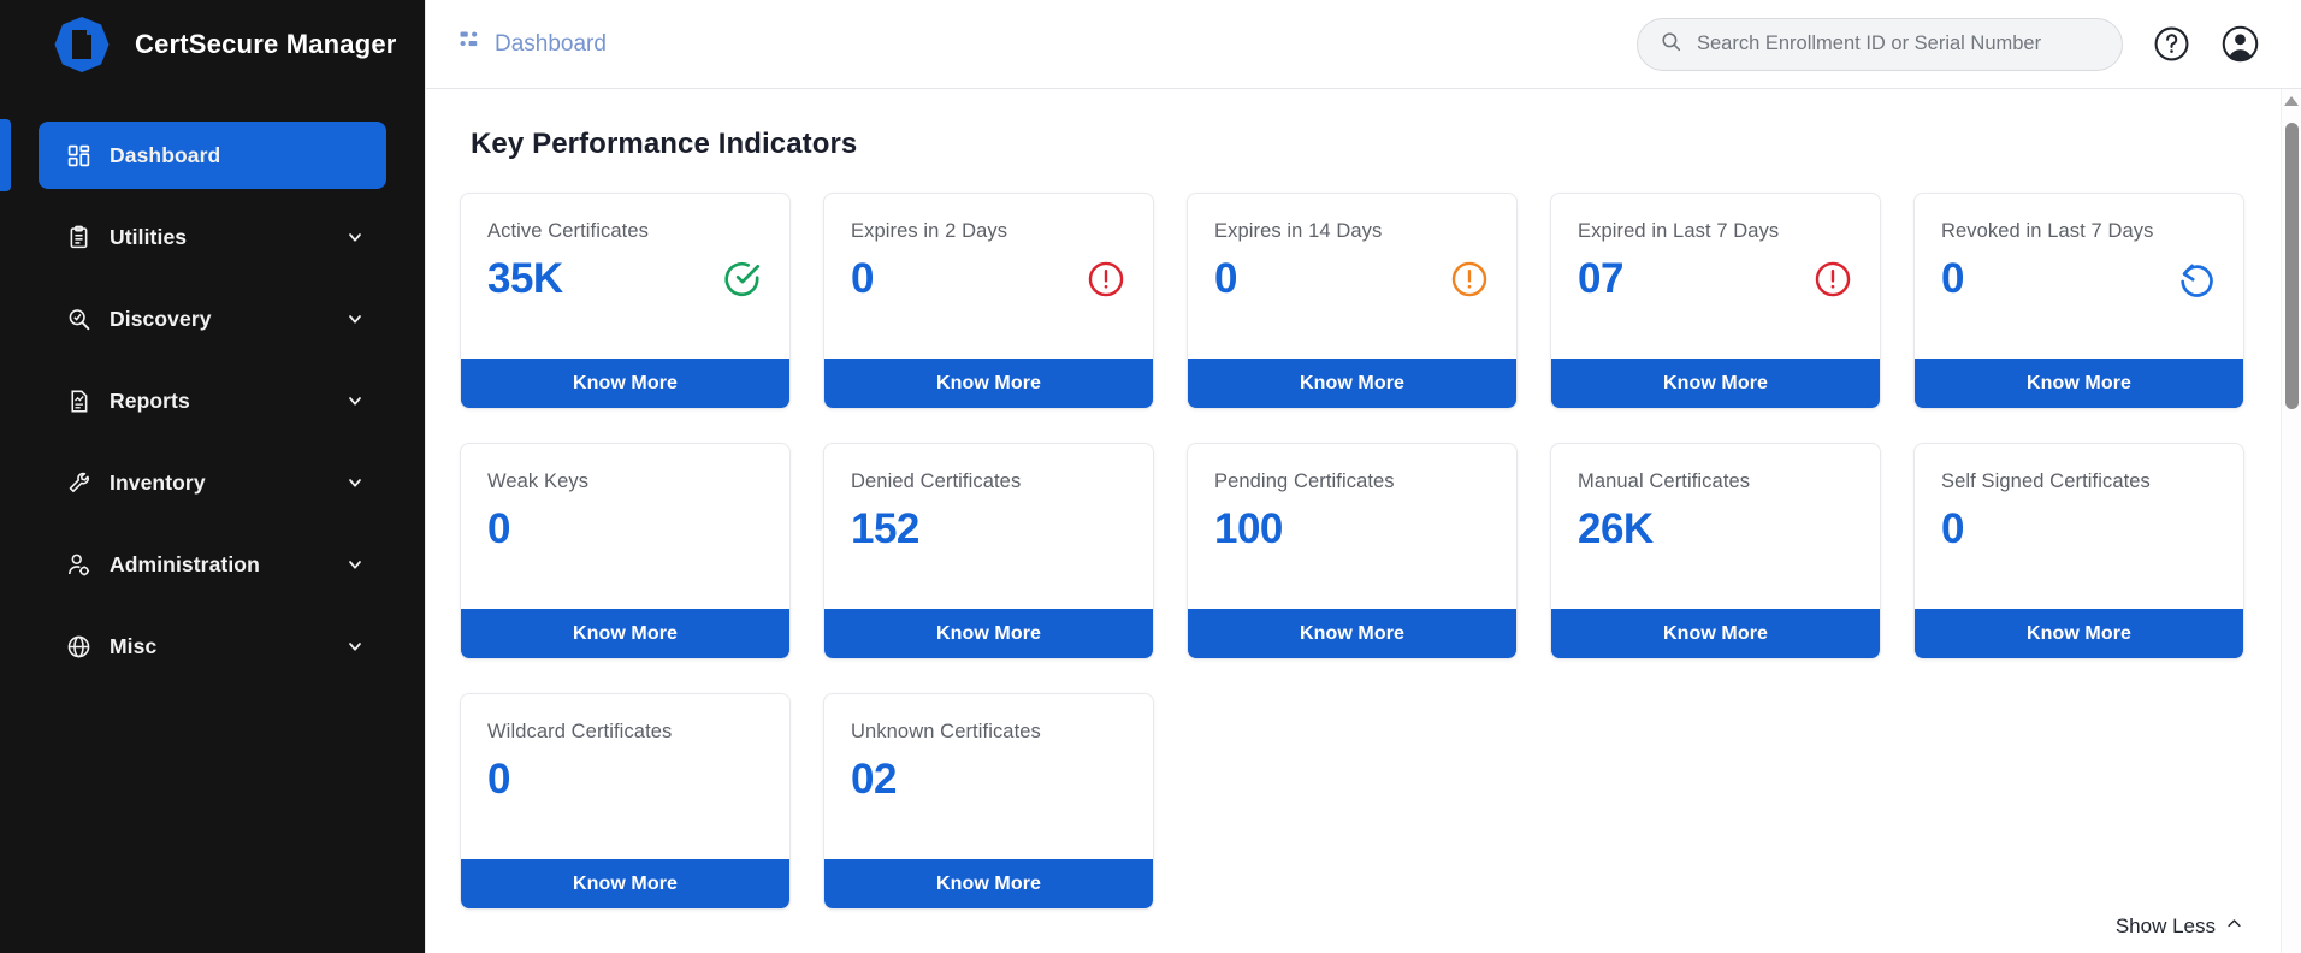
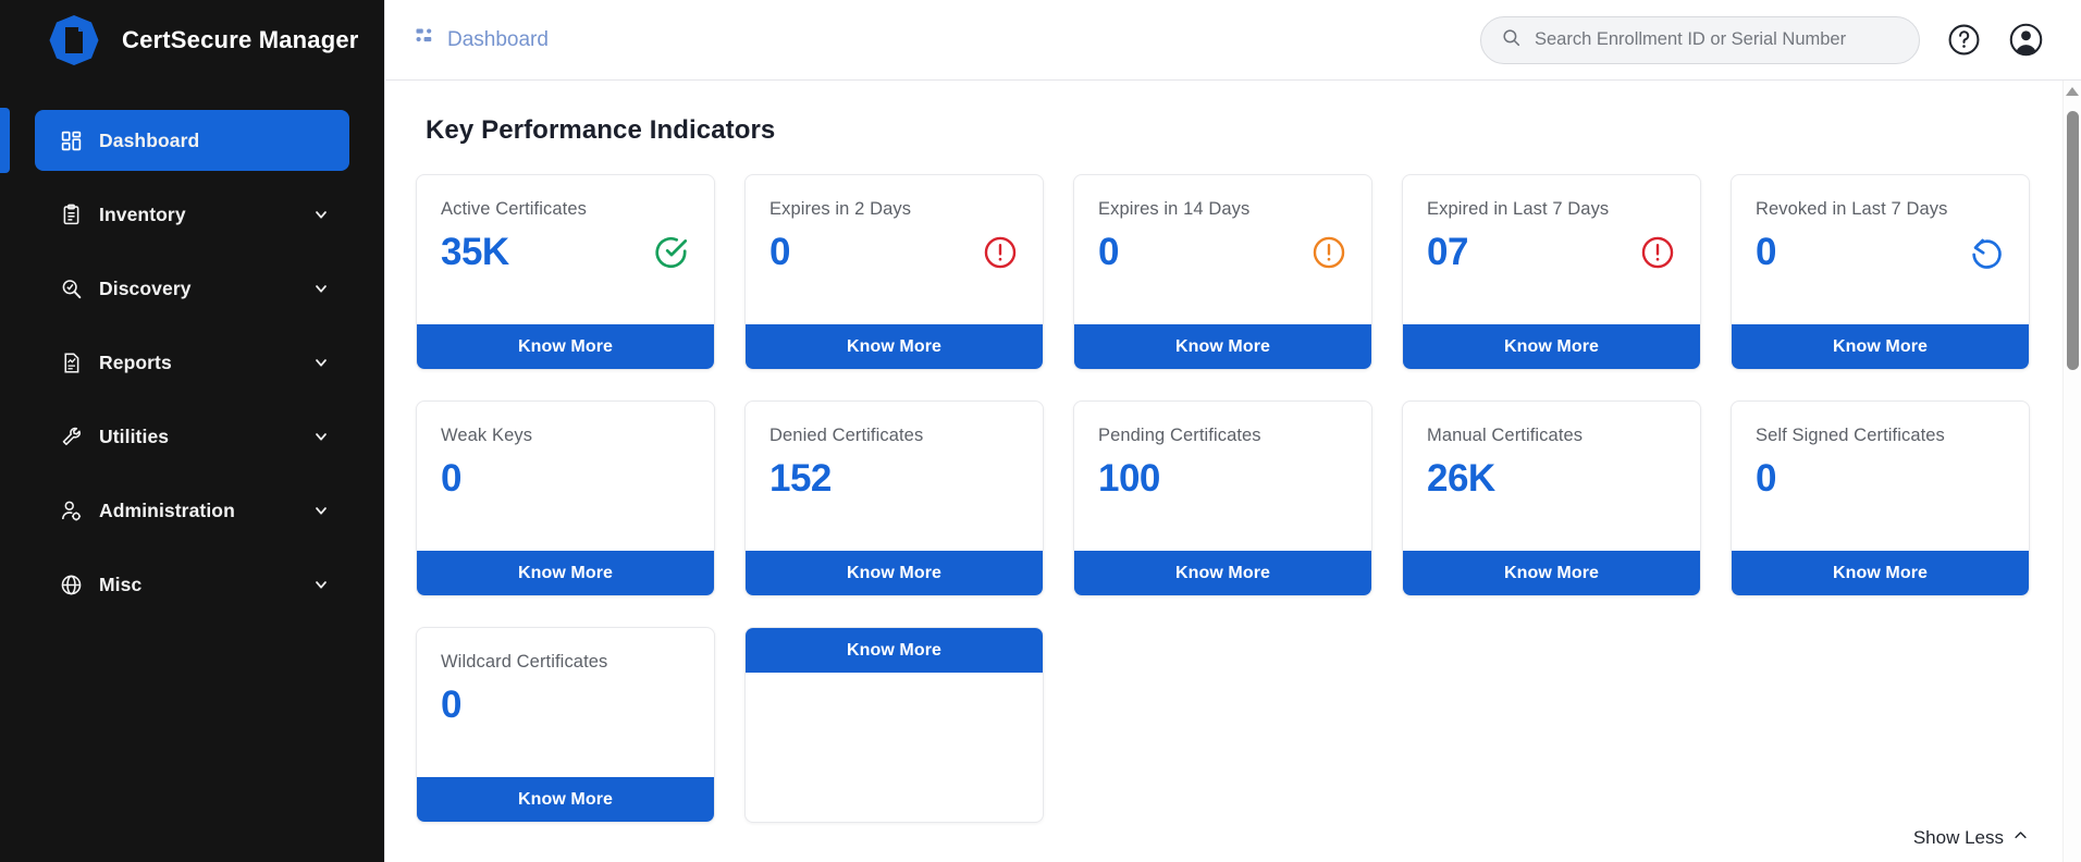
  CertSecure Manager
  Dashboard
- Utilities
+ Inventory
  Discovery
  Reports
- Inventory
+ Utilities
  Administration
  Misc
  Dashboard
  Search Enrollment ID or Serial Number
  Key Performance Indicators
  Active Certificates
  35K
  Know More
  Expires in 2 Days
  0
  Know More
  Expires in 14 Days
  0
  Know More
  Expired in Last 7 Days
  07
  Know More
  Revoked in Last 7 Days
  0
  Know More
  Weak Keys
  0
  Know More
  Denied Certificates
  152
  Know More
  Pending Certificates
  100
  Know More
  Manual Certificates
  26K
  Know More
  Self Signed Certificates
  0
  Know More
  Wildcard Certificates
  0
  Know More
- Unknown Certificates
- 02
  Know More
  Show Less
